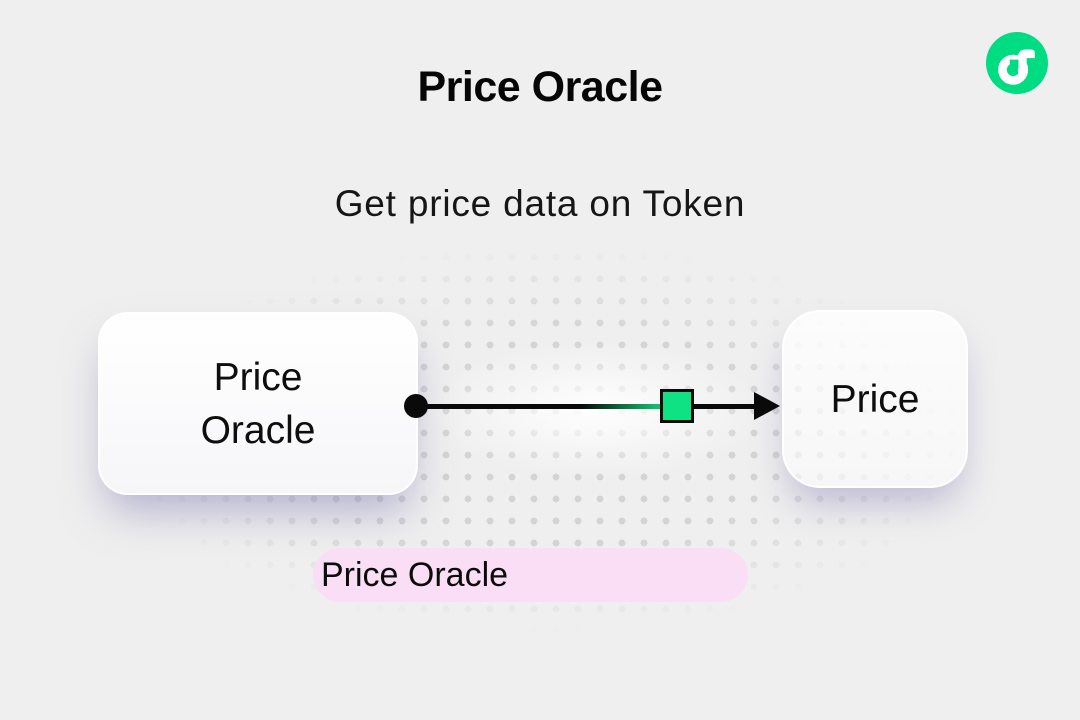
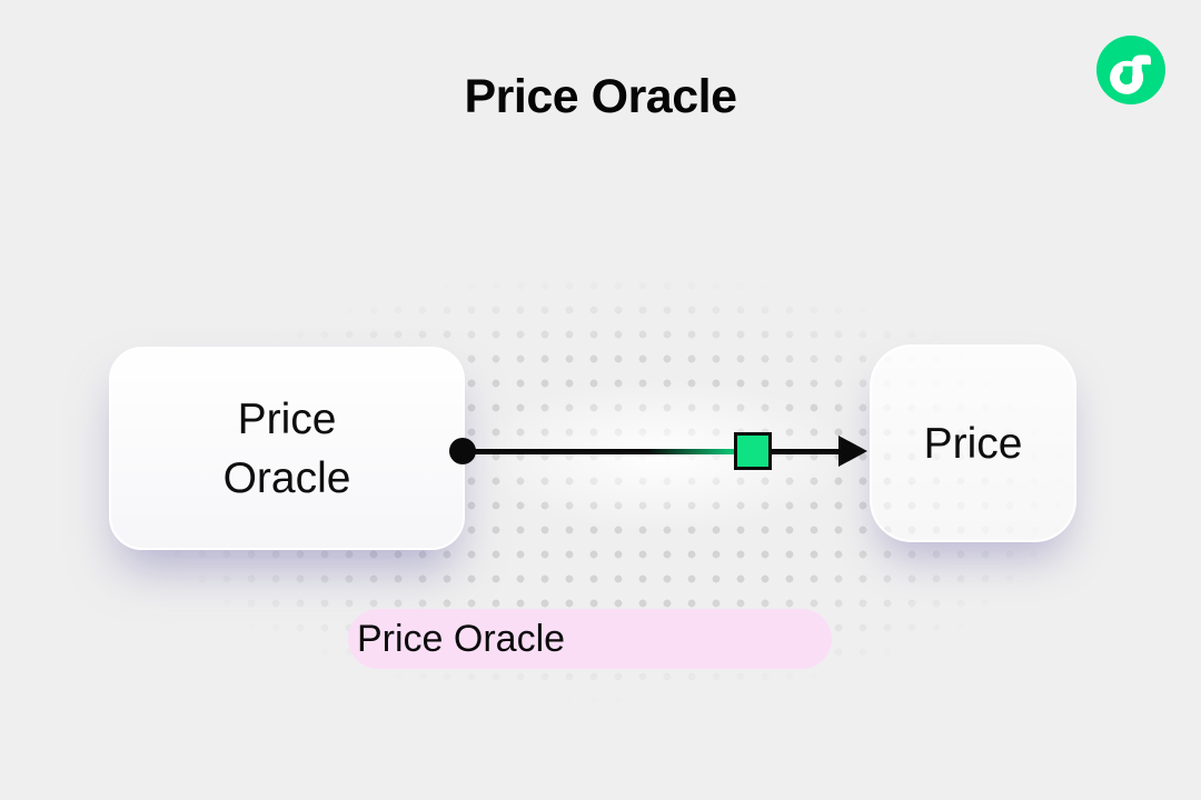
  Price Oracle
- Get price data on Token
  Price Oracle
  Price
  Price Oracle
